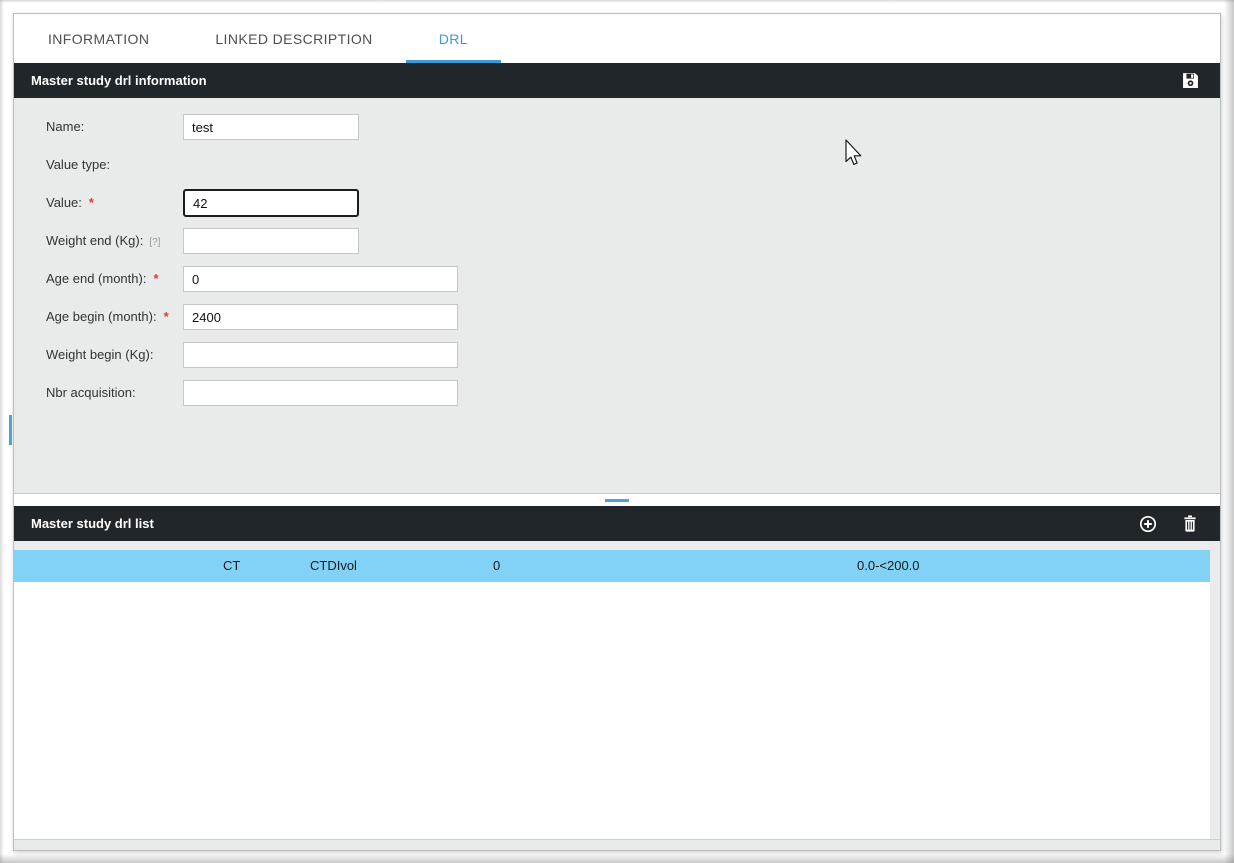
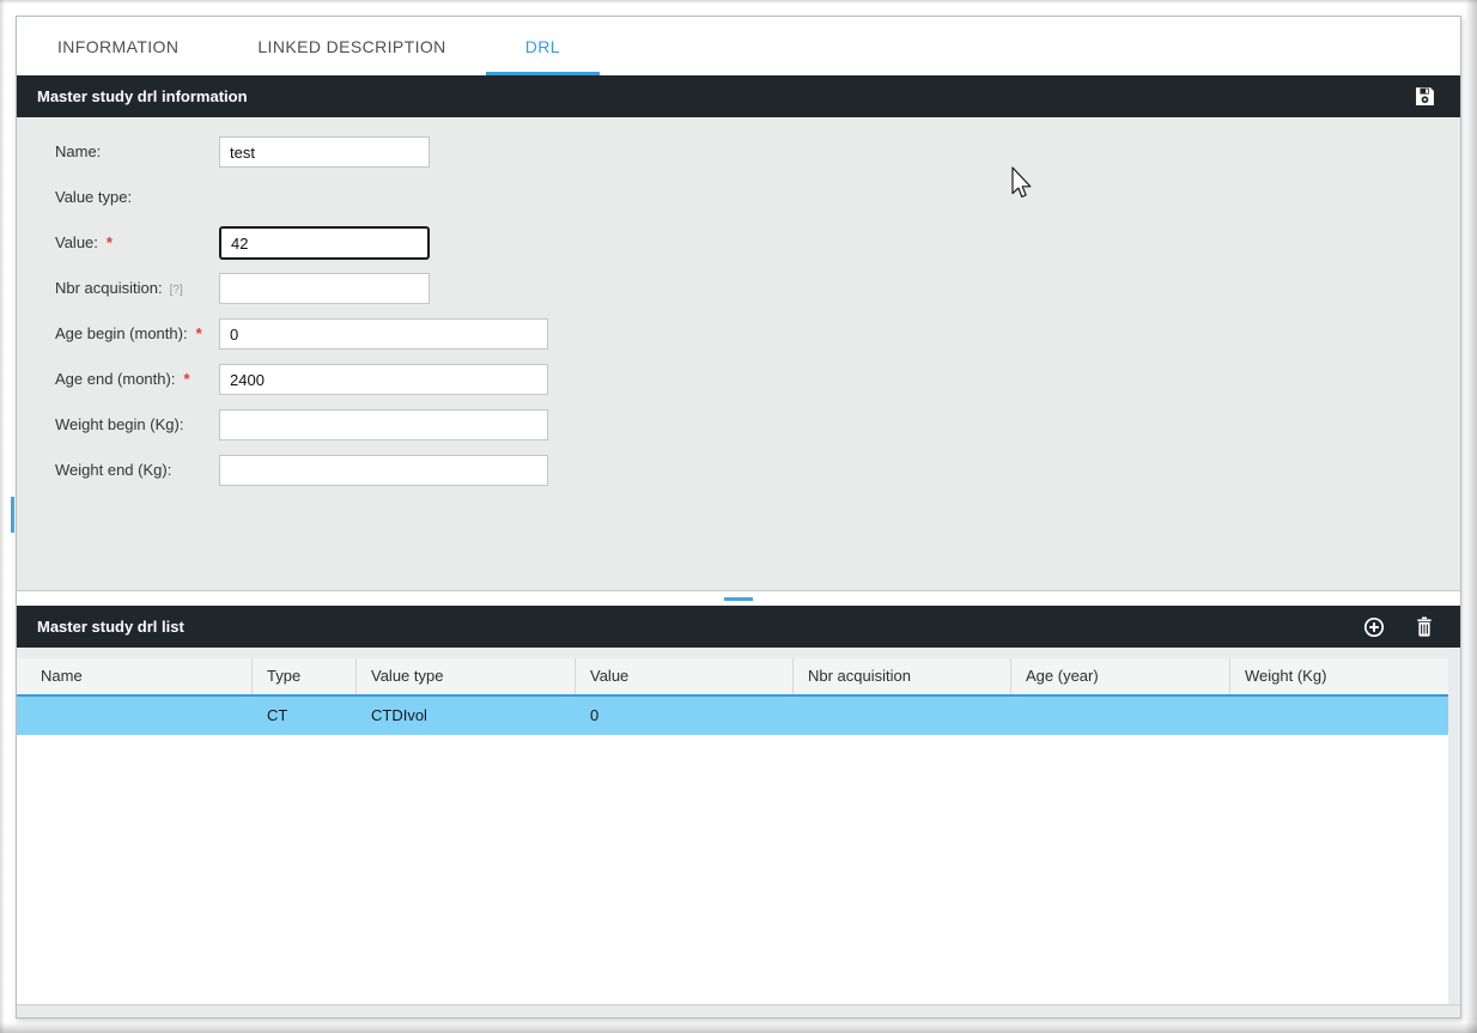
  INFORMATION
  LINKED DESCRIPTION
  DRL
  Master study drl information
  Name:
  test
  Value type:
  Value: *
  42
- Weight end (Kg): [?]
+ Nbr acquisition: [?]
- Age end (month): *
+ Age begin (month): *
  0
- Age begin (month): *
+ Age end (month): *
  2400
  Weight begin (Kg):
- Nbr acquisition:
+ Weight end (Kg):
  Master study drl list
+ Name
+ Type
+ Value type
+ Value
+ Nbr acquisition
+ Age (year)
+ Weight (Kg)
  CT
  CTDIvol
  0
- 0.0-<200.0
